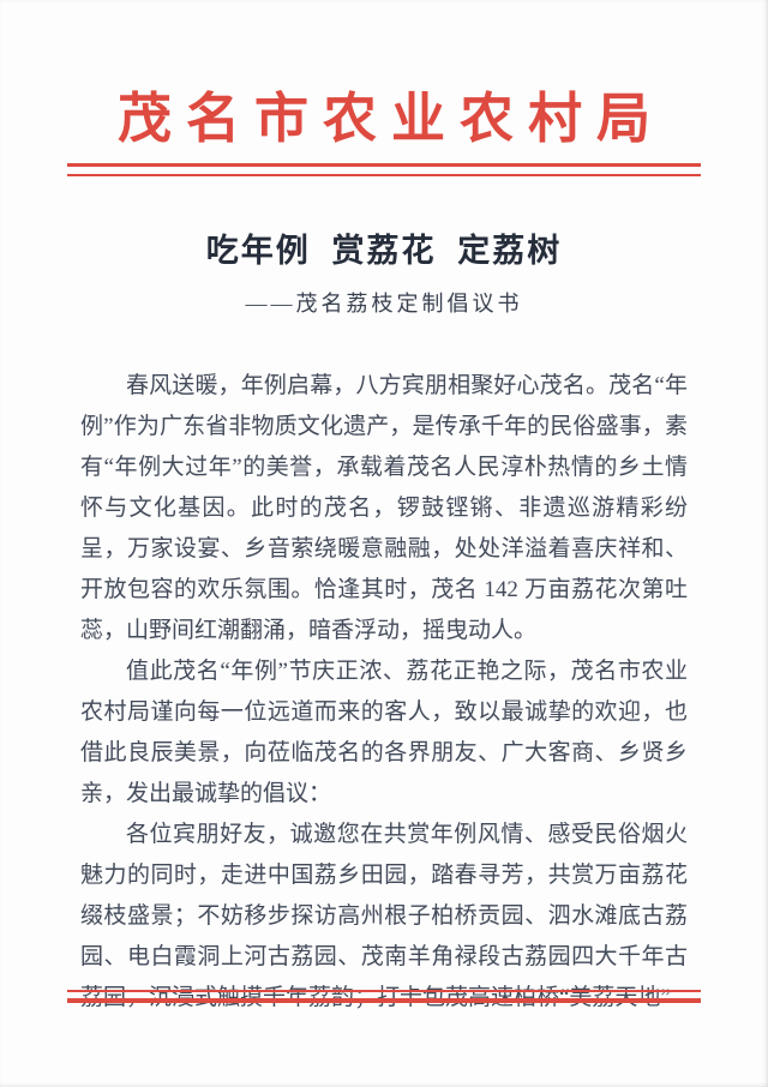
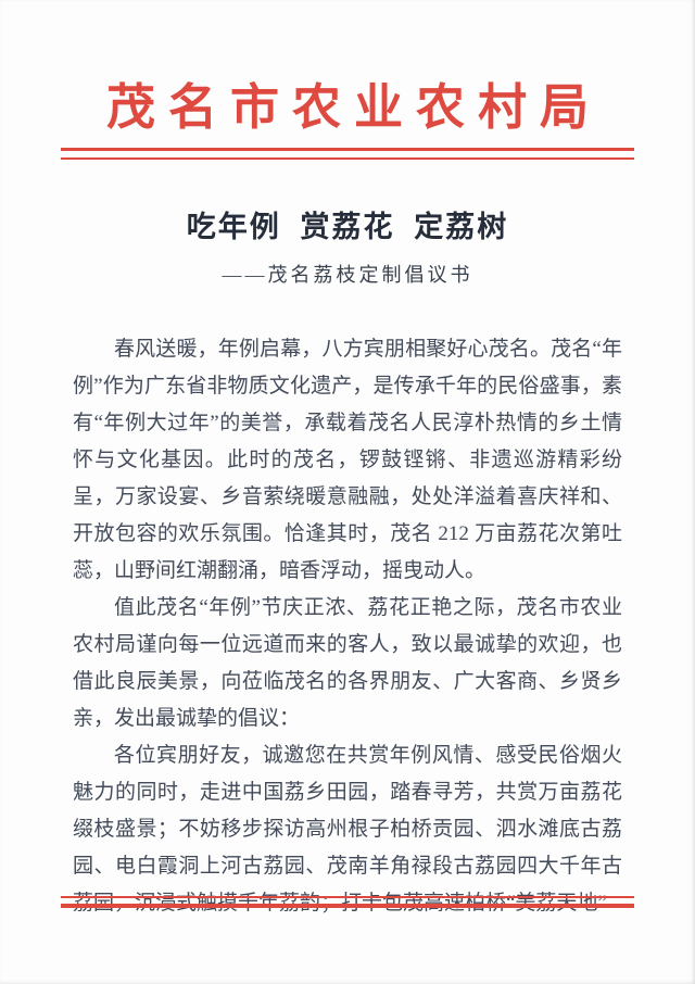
  茂名市农业农村局
  吃年例 赏荔花 定荔树
  ——茂名荔枝定制倡议书
- 春风送暖，年例启幕，八方宾朋相聚好心茂名。茂名“年例”作为广东省非物质文化遗产，是传承千年的民俗盛事，素有“年例大过年”的美誉，承载着茂名人民淳朴热情的乡土情怀与文化基因。此时的茂名，锣鼓铿锵、非遗巡游精彩纷呈，万家设宴、乡音萦绕暖意融融，处处洋溢着喜庆祥和、开放包容的欢乐氛围。恰逢其时，茂名 142 万亩荔花次第吐蕊，山野间红潮翻涌，暗香浮动，摇曳动人。
+ 春风送暖，年例启幕，八方宾朋相聚好心茂名。茂名“年例”作为广东省非物质文化遗产，是传承千年的民俗盛事，素有“年例大过年”的美誉，承载着茂名人民淳朴热情的乡土情怀与文化基因。此时的茂名，锣鼓铿锵、非遗巡游精彩纷呈，万家设宴、乡音萦绕暖意融融，处处洋溢着喜庆祥和、开放包容的欢乐氛围。恰逢其时，茂名 212 万亩荔花次第吐蕊，山野间红潮翻涌，暗香浮动，摇曳动人。
  值此茂名“年例”节庆正浓、荔花正艳之际，茂名市农业农村局谨向每一位远道而来的客人，致以最诚挚的欢迎，也借此良辰美景，向莅临茂名的各界朋友、广大客商、乡贤乡亲，发出最诚挚的倡议：
  各位宾朋好友，诚邀您在共赏年例风情、感受民俗烟火魅力的同时，走进中国荔乡田园，踏春寻芳，共赏万亩荔花缀枝盛景；不妨移步探访高州根子柏桥贡园、泗水滩底古荔园、电白霞洞上河古荔园、茂南羊角禄段古荔园四大千年古
